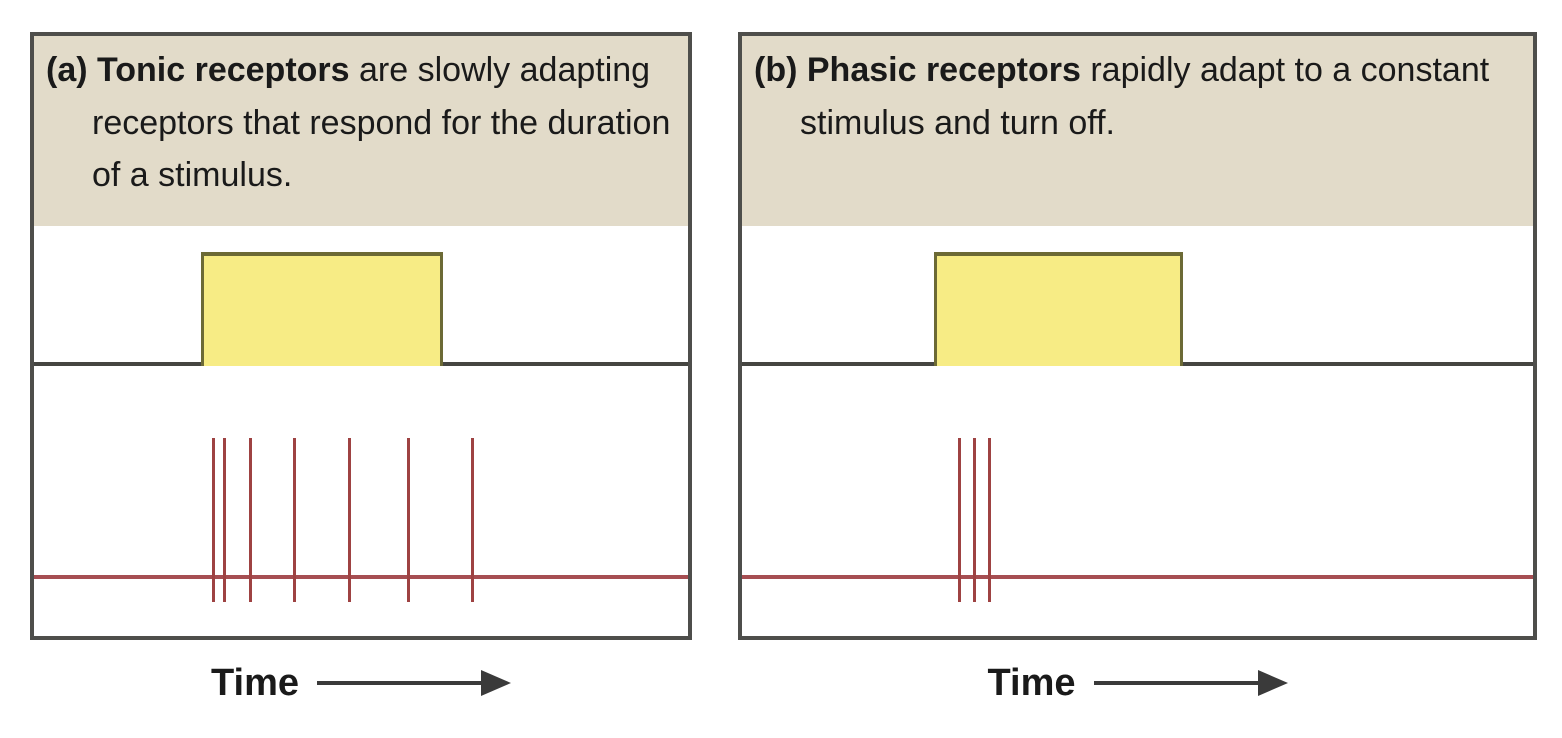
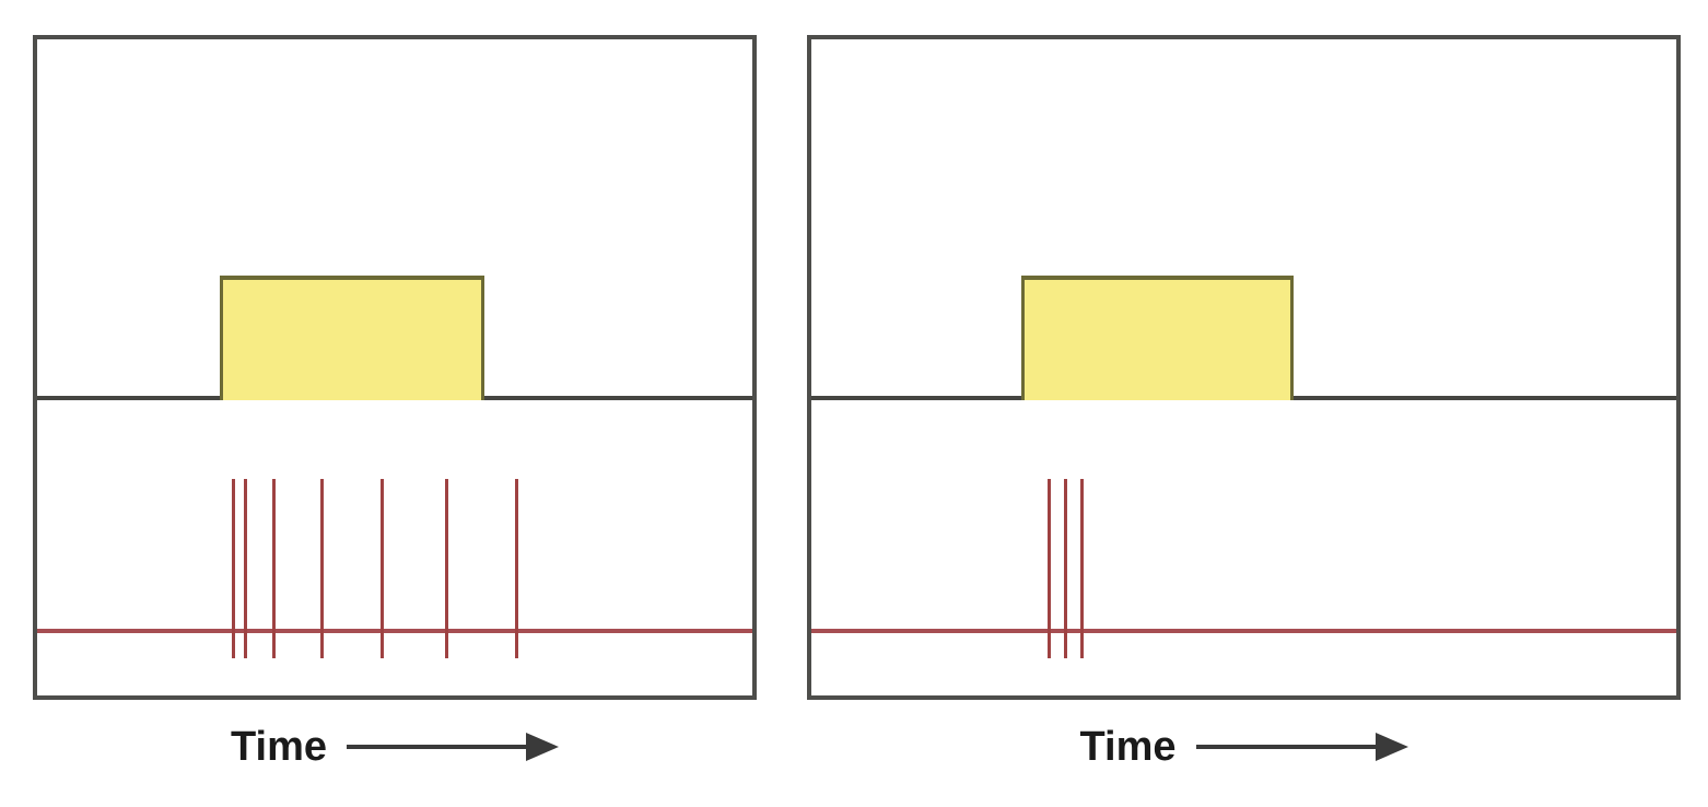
- (a) Tonic receptors are slowly adapting receptors that respond for the duration of a stimulus.
- (b) Phasic receptors rapidly adapt to a constant stimulus and turn off.
  Time
  Time
